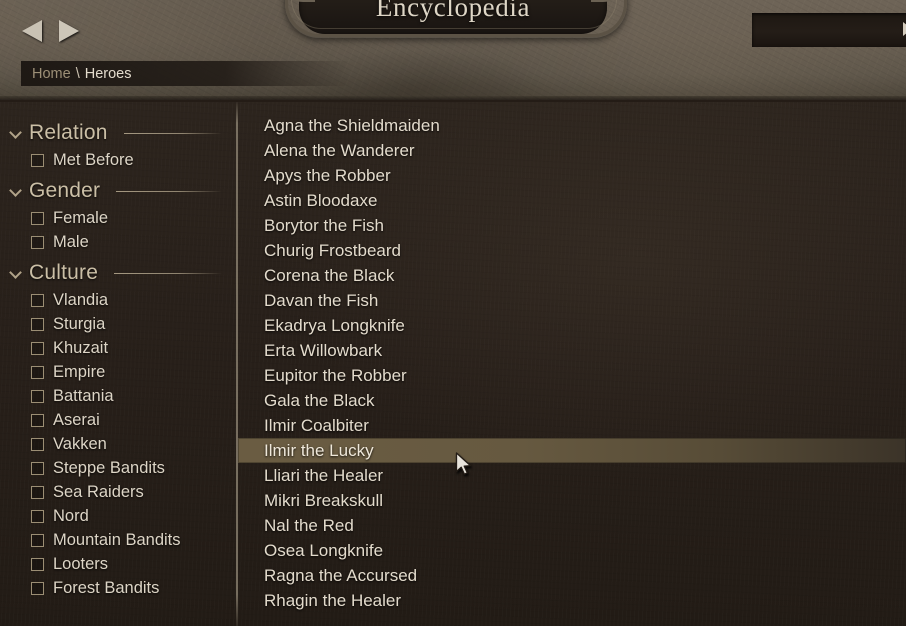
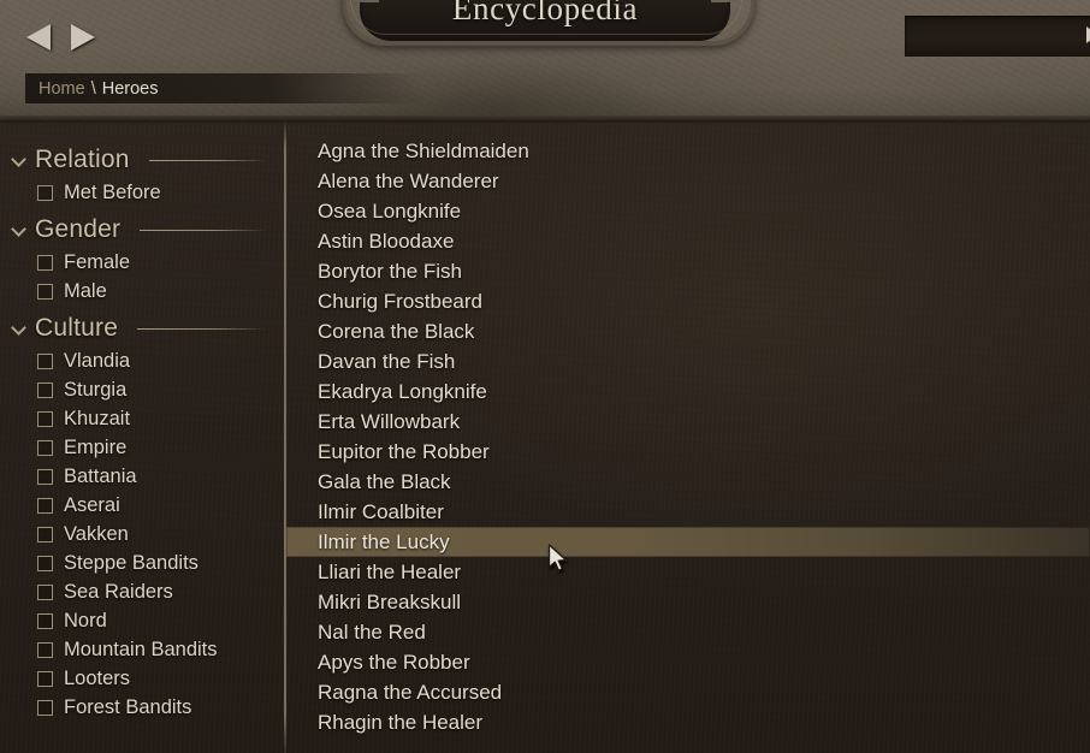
  Encyclopedia
  Home
  \
  Heroes
  Relation
  Met Before
  Gender
  Female
  Male
  Culture
  Vlandia
  Sturgia
  Khuzait
  Empire
  Battania
  Aserai
  Vakken
  Steppe Bandits
  Sea Raiders
  Nord
  Mountain Bandits
  Looters
  Forest Bandits
  Agna the Shieldmaiden
  Alena the Wanderer
- Apys the Robber
+ Osea Longknife
  Astin Bloodaxe
  Borytor the Fish
  Churig Frostbeard
  Corena the Black
  Davan the Fish
  Ekadrya Longknife
  Erta Willowbark
  Eupitor the Robber
  Gala the Black
  Ilmir Coalbiter
  Ilmir the Lucky
  Lliari the Healer
  Mikri Breakskull
  Nal the Red
- Osea Longknife
+ Apys the Robber
  Ragna the Accursed
  Rhagin the Healer
